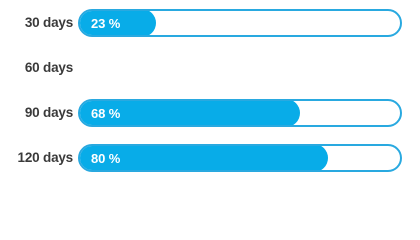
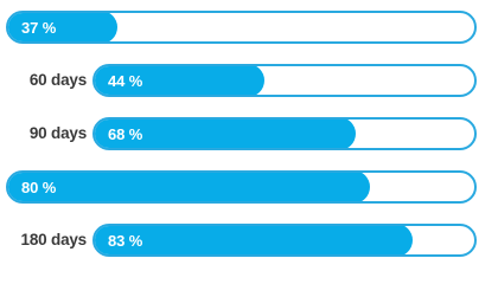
- 30 days
- 23 %
+ 37 %
  60 days
+ 44 %
  90 days
  68 %
- 120 days
  80 %
+ 180 days
+ 83 %
